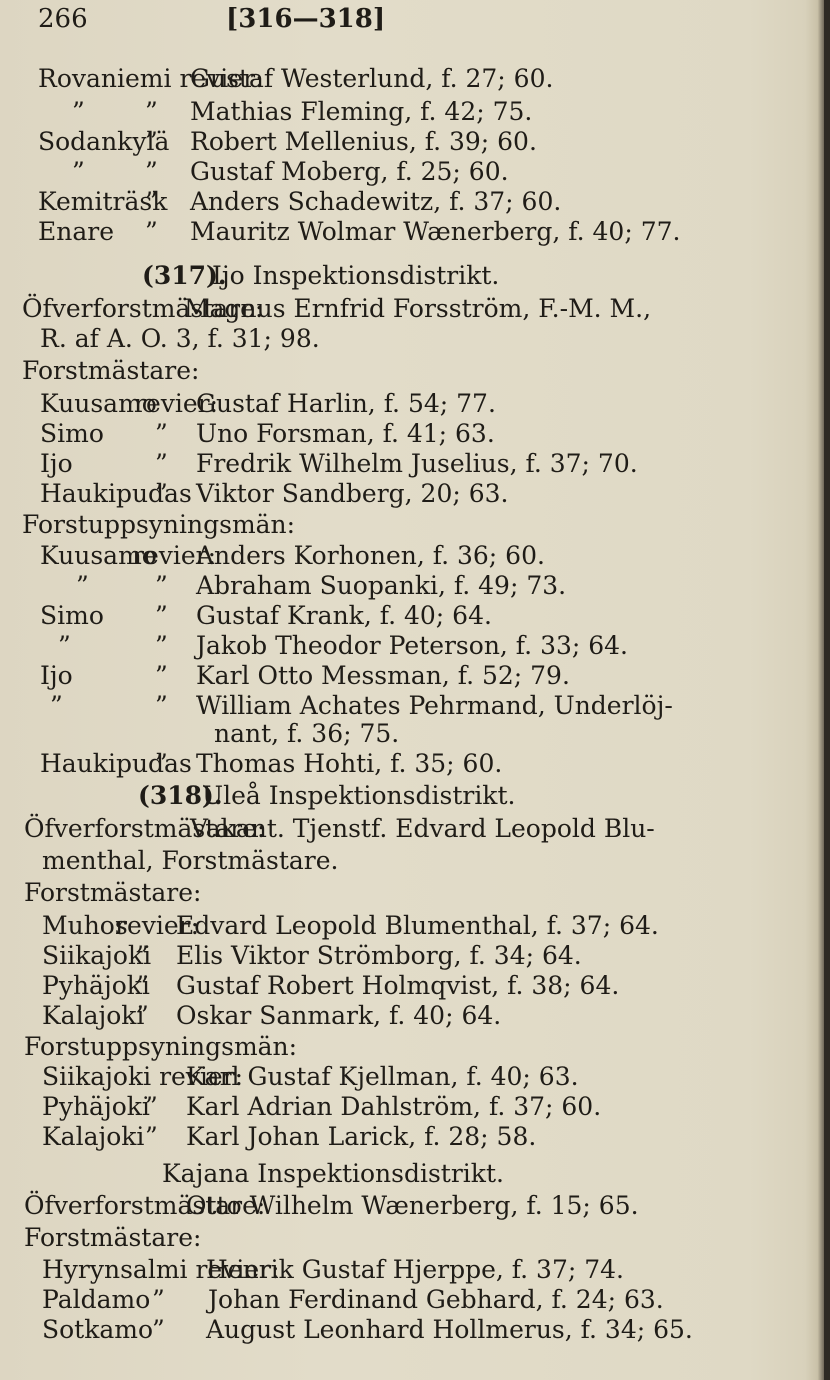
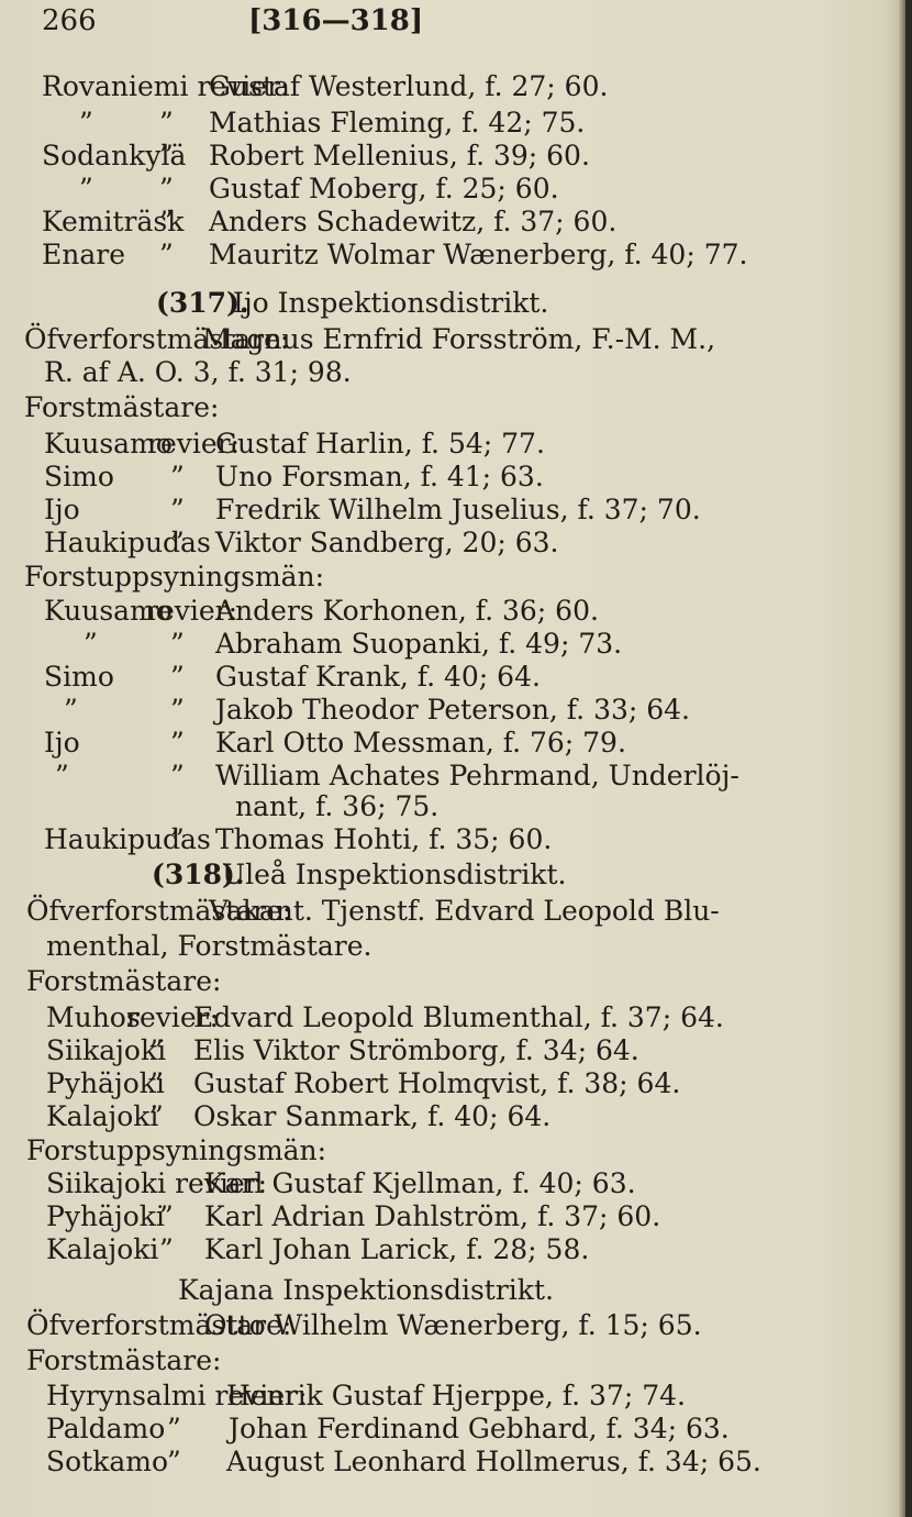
  266
  [316—318]
  Rovaniemi revier:
  Gustaf Westerlund, f. 27; 60.
  ”
  ”
  Mathias Fleming, f. 42; 75.
  Sodankylä
  ”
  Robert Mellenius, f. 39; 60.
  ”
  ”
  Gustaf Moberg, f. 25; 60.
  Kemiträsk
  ”
  Anders Schadewitz, f. 37; 60.
  Enare
  ”
  Mauritz Wolmar Wænerberg, f. 40; 77.
  (317).
  Ijo Inspektionsdistrikt.
  Öfverforstmästare:
  Magnus Ernfrid Forsström, F.-M. M.,
  R. af A. O. 3, f. 31; 98.
  Forstmästare:
  Kuusamo
  revier:
  Gustaf Harlin, f. 54; 77.
  Simo
  ”
  Uno Forsman, f. 41; 63.
  Ijo
  ”
  Fredrik Wilhelm Juselius, f. 37; 70.
  Haukipudas
  ”
  Viktor Sandberg, 20; 63.
  Forstuppsyningsmän:
  Kuusamo
  revier:
  Anders Korhonen, f. 36; 60.
  ”
  ”
  Abraham Suopanki, f. 49; 73.
  Simo
  ”
  Gustaf Krank, f. 40; 64.
  ”
  ”
  Jakob Theodor Peterson, f. 33; 64.
  Ijo
  ”
- Karl Otto Messman, f. 52; 79.
+ Karl Otto Messman, f. 76; 79.
  ”
  ”
  William Achates Pehrmand, Underlöj-
  nant, f. 36; 75.
  Haukipudas
  ”
  Thomas Hohti, f. 35; 60.
  (318).
  Uleå Inspektionsdistrikt.
  Öfverforstmästare:
  Vakant. Tjenstf. Edvard Leopold Blu-
  menthal, Forstmästare.
  Forstmästare:
  Muhos
  revier:
  Edvard Leopold Blumenthal, f. 37; 64.
  Siikajoki
  ”
  Elis Viktor Strömborg, f. 34; 64.
  Pyhäjoki
  ”
  Gustaf Robert Holmqvist, f. 38; 64.
  Kalajoki
  ”
  Oskar Sanmark, f. 40; 64.
  Forstuppsyningsmän:
  Siikajoki revier:
  Karl Gustaf Kjellman, f. 40; 63.
  Pyhäjoki
  ”
  Karl Adrian Dahlström, f. 37; 60.
  Kalajoki
  ”
  Karl Johan Larick, f. 28; 58.
  Kajana Inspektionsdistrikt.
  Öfverforstmästare:
  Otto Wilhelm Wænerberg, f. 15; 65.
  Forstmästare:
  Hyrynsalmi revier:
  Henrik Gustaf Hjerppe, f. 37; 74.
  Paldamo
  ”
- Johan Ferdinand Gebhard, f. 24; 63.
+ Johan Ferdinand Gebhard, f. 34; 63.
  Sotkamo
  ”
  August Leonhard Hollmerus, f. 34; 65.
